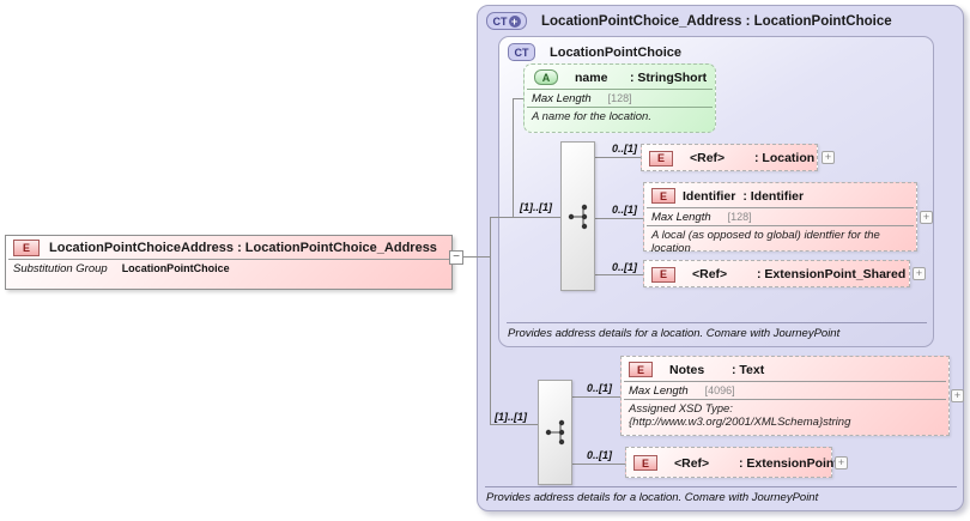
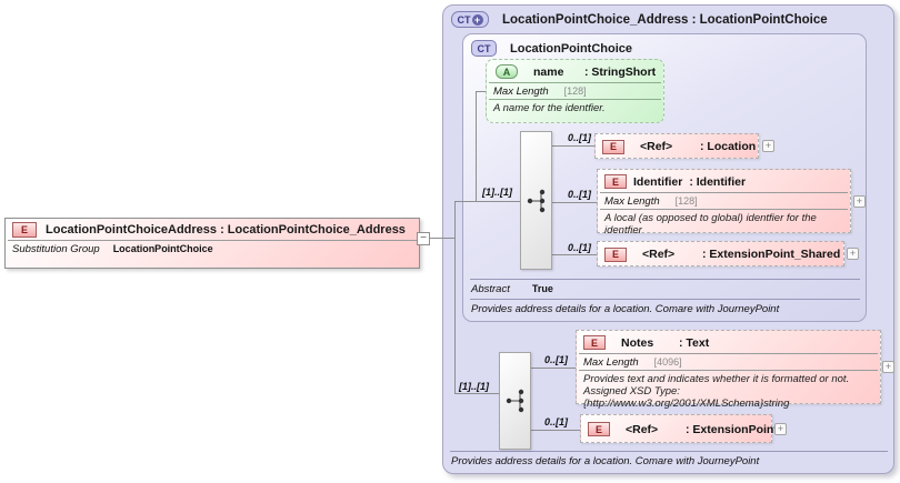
  CT
  +
  LocationPointChoice_Address : LocationPointChoice
  Provides address details for a location. Comare with JourneyPoint
  CT
  LocationPointChoice
+ Abstract
+ True
  Provides address details for a location. Comare with JourneyPoint
  [1]..[1]
  0..[1]
  0..[1]
  0..[1]
  [1]..[1]
  0..[1]
  0..[1]
  E
  LocationPointChoiceAddress : LocationPointChoice_Address
  Substitution Group
  LocationPointChoice
  −
  A
  name
  : StringShort
  Max Length
  [128]
- A name for the location.
+ A name for the identfier.
  E
  <Ref>
  : Location
  +
  E
  Identifier
  : Identifier
  Max Length
  [128]
- A local (as opposed to global) identfier for the location
+ A local (as opposed to global) identfier for the identfier
  +
  E
  <Ref>
  : ExtensionPoint_Shared
  +
  E
  Notes
  : Text
  Max Length
  [4096]
+ Provides text and indicates whether it is formatted or not.
  Assigned XSD Type: {http://www.w3.org/2001/XMLSchema}string
  +
  E
  <Ref>
  : ExtensionPoin
  +
